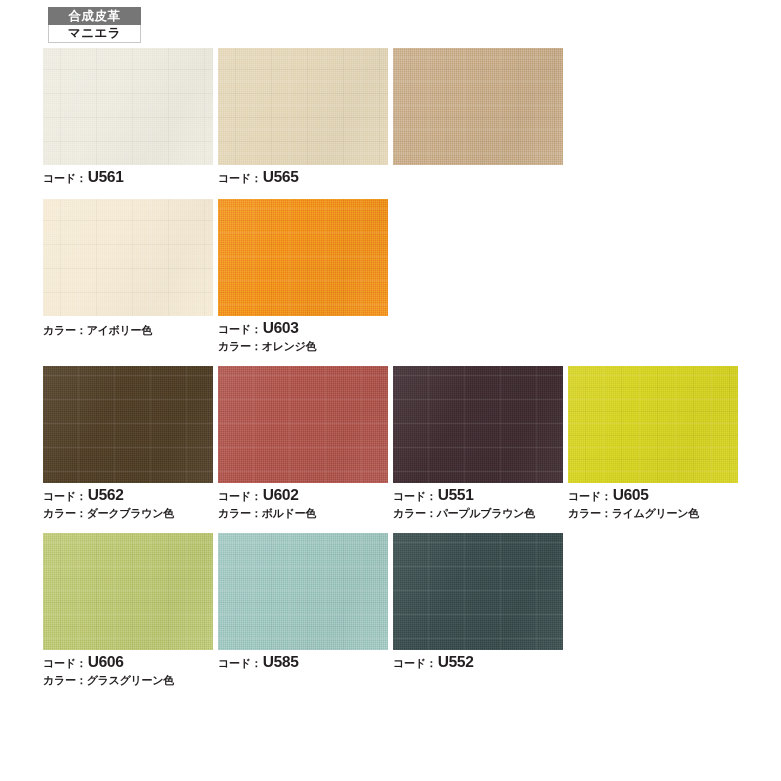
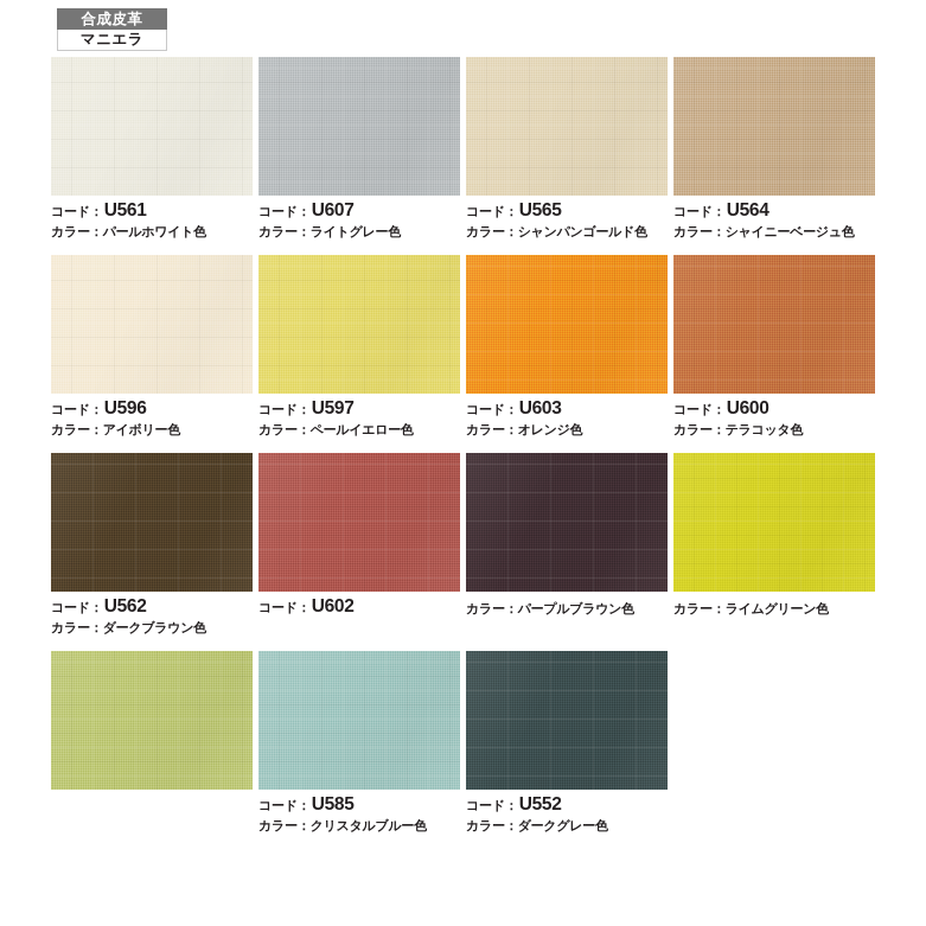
  合成皮革
  マニエラ
  コード：U561
+ カラー：パールホワイト色
+ コード：U607
+ カラー：ライトグレー色
  コード：U565
+ カラー：シャンパンゴールド色
+ コード：U564
+ カラー：シャイニーベージュ色
+ コード：U596
  カラー：アイボリー色
+ コード：U597
+ カラー：ペールイエロー色
  コード：U603
  カラー：オレンジ色
+ コード：U600
+ カラー：テラコッタ色
  コード：U562
  カラー：ダークブラウン色
  コード：U602
- カラー：ボルドー色
- コード：U551
  カラー：パープルブラウン色
- コード：U605
  カラー：ライムグリーン色
- コード：U606
- カラー：グラスグリーン色
  コード：U585
+ カラー：クリスタルブルー色
  コード：U552
+ カラー：ダークグレー色
